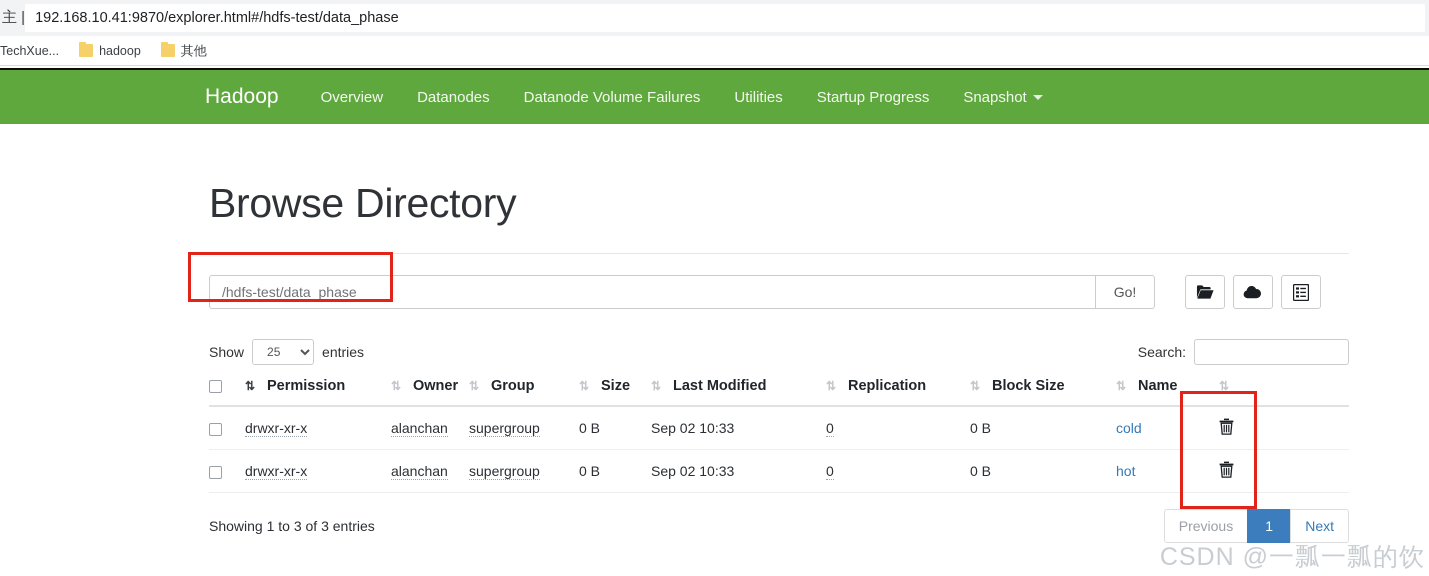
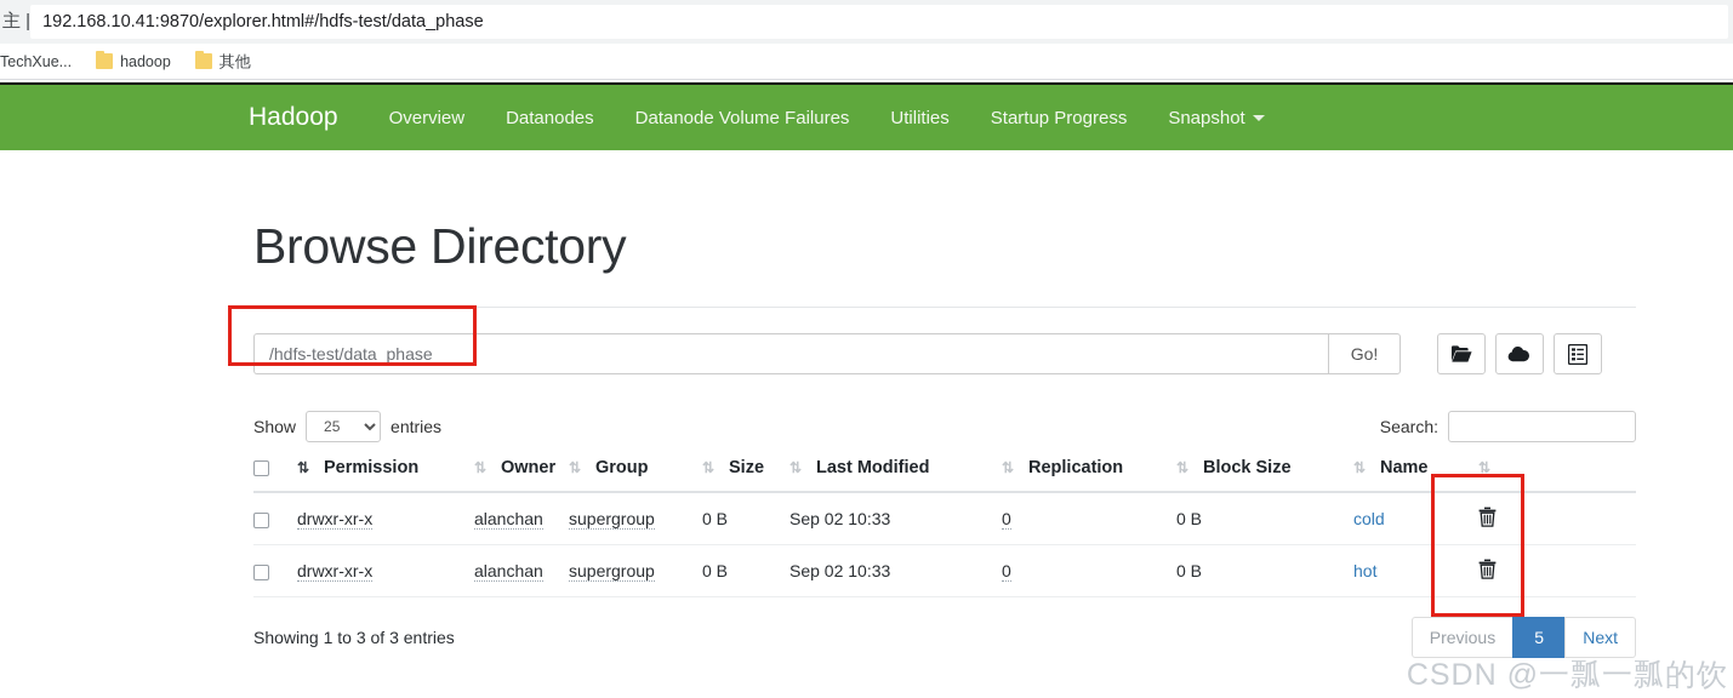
  主 |
  192.168.10.41:9870/explorer.html#/hdfs-test/data_phase
  TechXue...
  hadoop
  其他
  Hadoop
  Overview
  Datanodes
  Datanode Volume Failures
  Utilities
  Startup Progress
  Snapshot
  Browse Directory
  /hdfs-test/data_phase
  Go!
  Show
  25
  entries
  Search:
  	⇅ Permission	⇅ Owner	⇅ Group	⇅ Size	⇅ Last Modified	⇅ Replication	⇅ Block Size	⇅ Name	⇅
  	drwxr-xr-x	alanchan	supergroup	0 B	Sep 02 10:33	0	0 B	cold
  	drwxr-xr-x	alanchan	supergroup	0 B	Sep 02 10:33	0	0 B	hot
  Showing 1 to 3 of 3 entries
  Previous
- 1
+ 5
  Next
  CSDN @一瓢一瓢的饮
